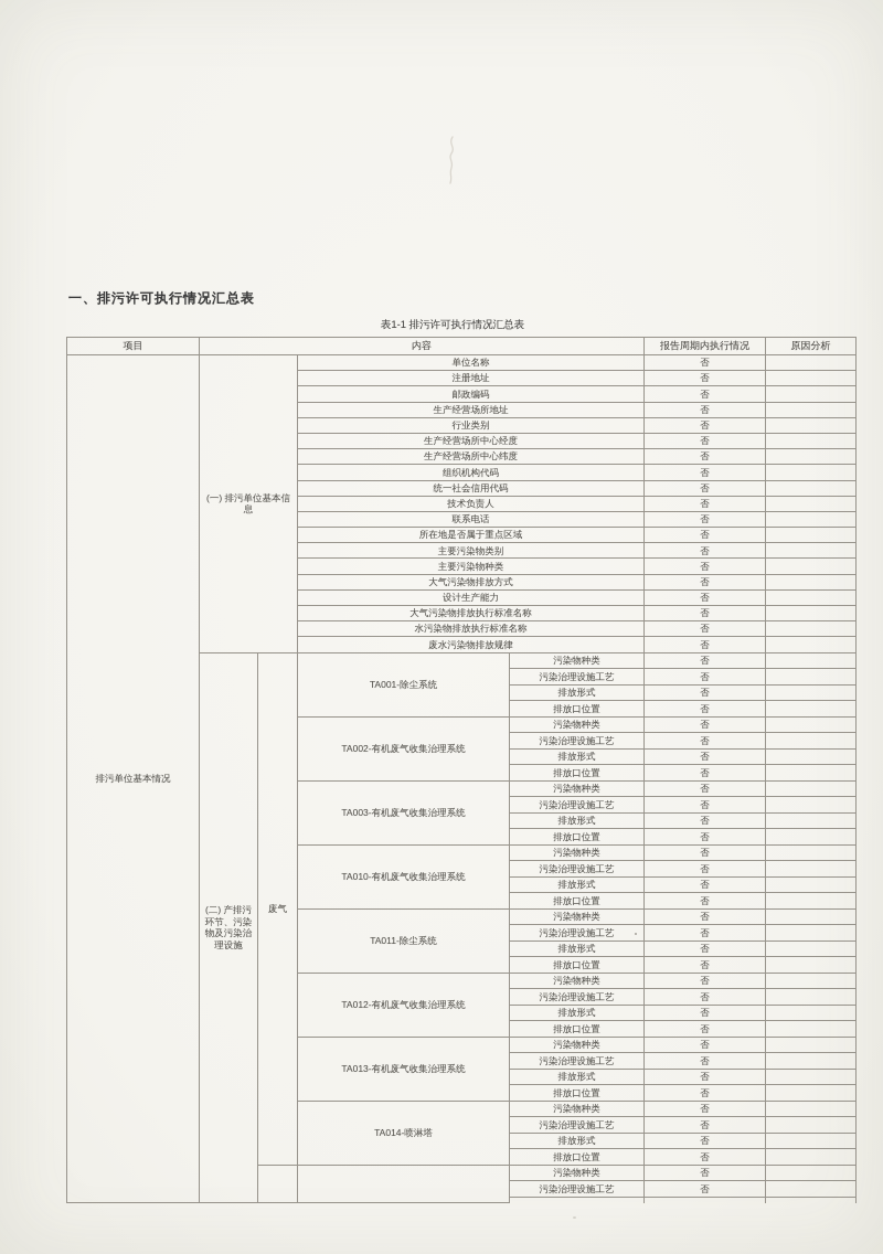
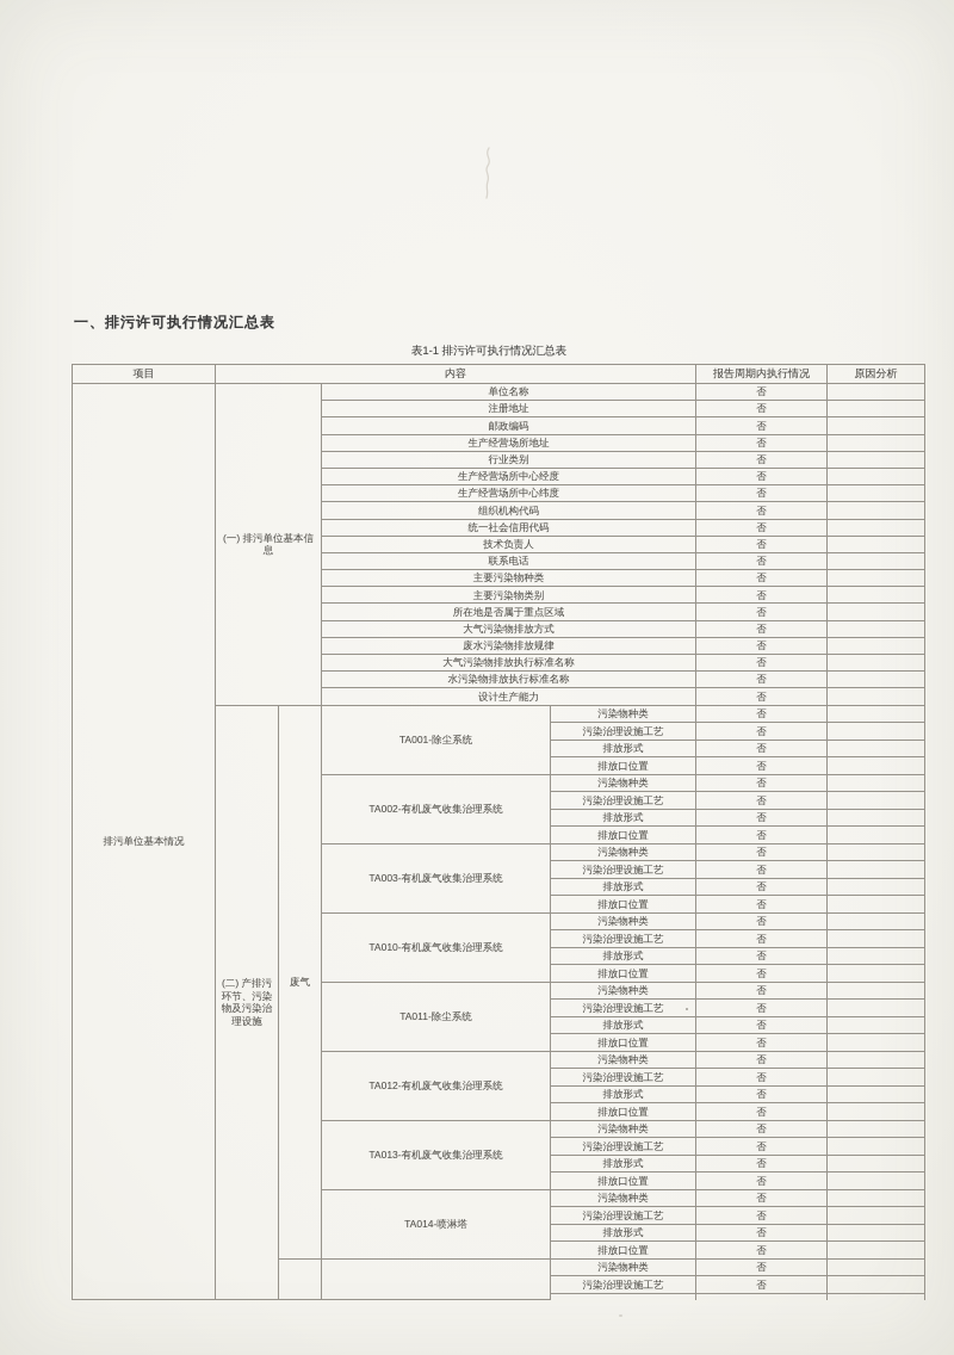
  一、排污许可执行情况汇总表
  表1-1 排污许可执行情况汇总表
  项目	内容	报告周期内执行情况	原因分析
  排污单位基本情况	(一) 排污单位基本信息	单位名称	否
  注册地址	否
  邮政编码	否
  生产经营场所地址	否
  行业类别	否
  生产经营场所中心经度	否
  生产经营场所中心纬度	否
  组织机构代码	否
  统一社会信用代码	否
  技术负责人	否
  联系电话	否
- 所在地是否属于重点区域	否
+ 主要污染物种类	否
  主要污染物类别	否
- 主要污染物种类	否
+ 所在地是否属于重点区域	否
  大气污染物排放方式	否
- 设计生产能力	否
+ 废水污染物排放规律	否
  大气污染物排放执行标准名称	否
  水污染物排放执行标准名称	否
- 废水污染物排放规律	否
+ 设计生产能力	否
  (二) 产排污环节、污染物及污染治理设施	废气	TA001-除尘系统	污染物种类	否
  污染治理设施工艺	否
  排放形式	否
  排放口位置	否
  TA002-有机废气收集治理系统	污染物种类	否
  污染治理设施工艺	否
  排放形式	否
  排放口位置	否
  TA003-有机废气收集治理系统	污染物种类	否
  污染治理设施工艺	否
  排放形式	否
  排放口位置	否
  TA010-有机废气收集治理系统	污染物种类	否
  污染治理设施工艺	否
  排放形式	否
  排放口位置	否
  TA011-除尘系统	污染物种类	否
  污染治理设施工艺	否
  排放形式	否
  排放口位置	否
  TA012-有机废气收集治理系统	污染物种类	否
  污染治理设施工艺	否
  排放形式	否
  排放口位置	否
  TA013-有机废气收集治理系统	污染物种类	否
  污染治理设施工艺	否
  排放形式	否
  排放口位置	否
  TA014-喷淋塔	污染物种类	否
  污染治理设施工艺	否
  排放形式	否
  排放口位置	否
  		污染物种类	否
  污染治理设施工艺	否
